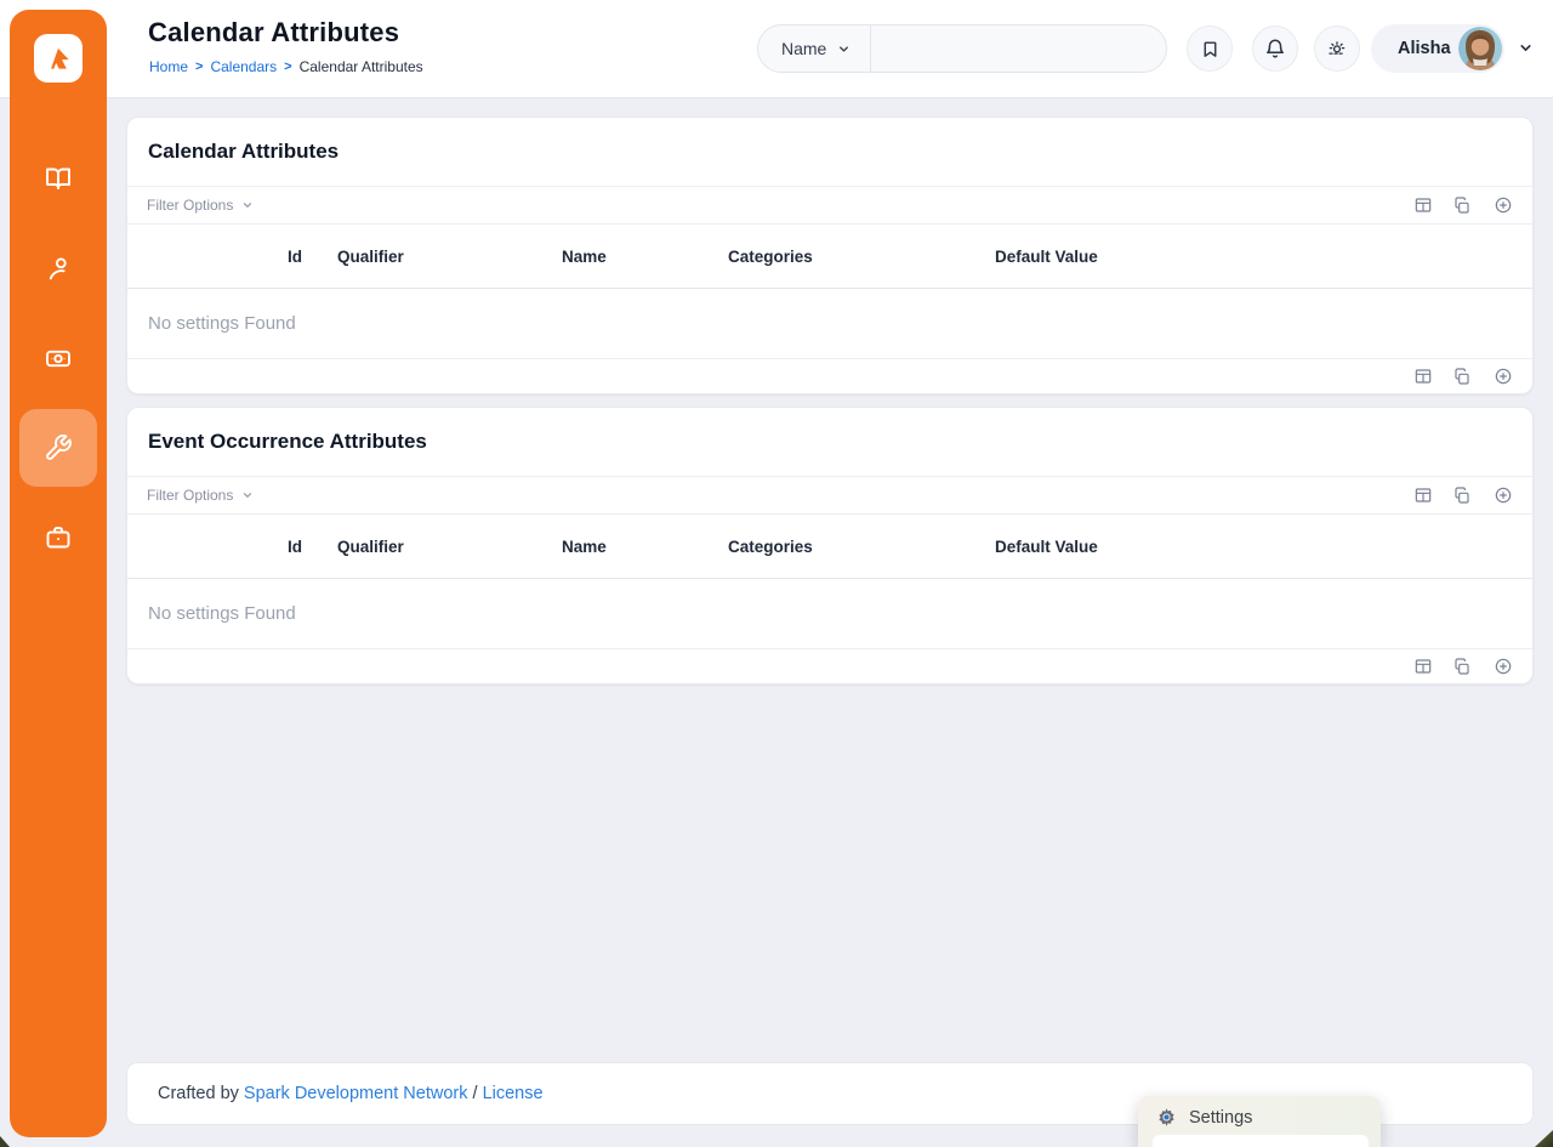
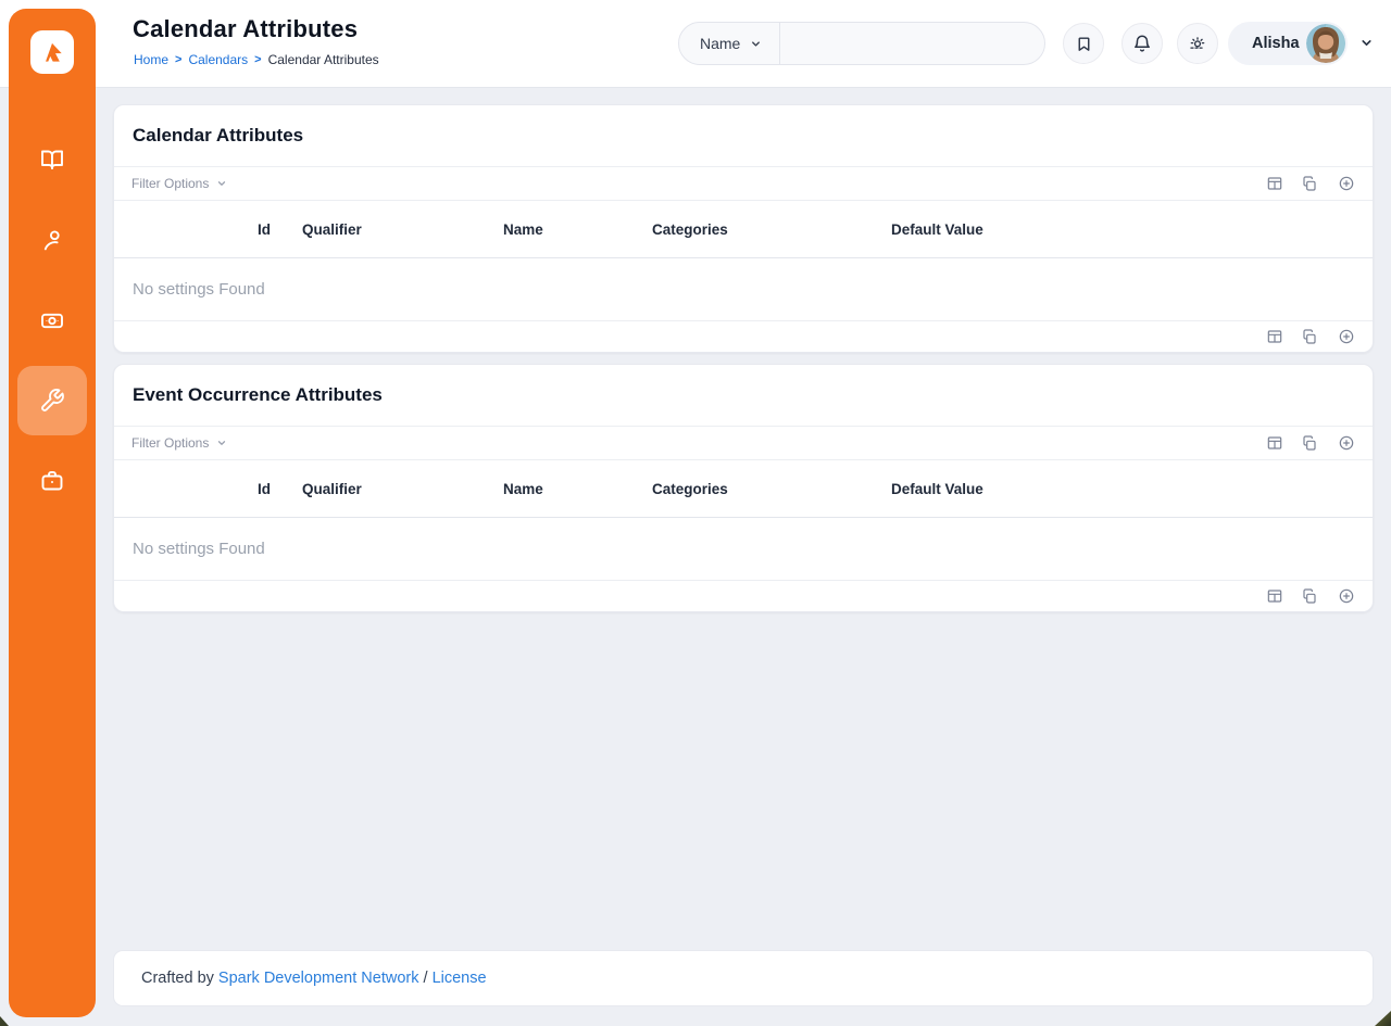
  Calendar Attributes
  Home
  >
  Calendars
  >
  Calendar Attributes
  Name
  Alisha
  Calendar Attributes
  Filter Options
  Id
  Qualifier
  Name
  Categories
  Default Value
  No settings Found
  Event Occurrence Attributes
  Filter Options
  Id
  Qualifier
  Name
  Categories
  Default Value
  No settings Found
  Crafted by
  Spark Development Network
  /
  License
- Settings
